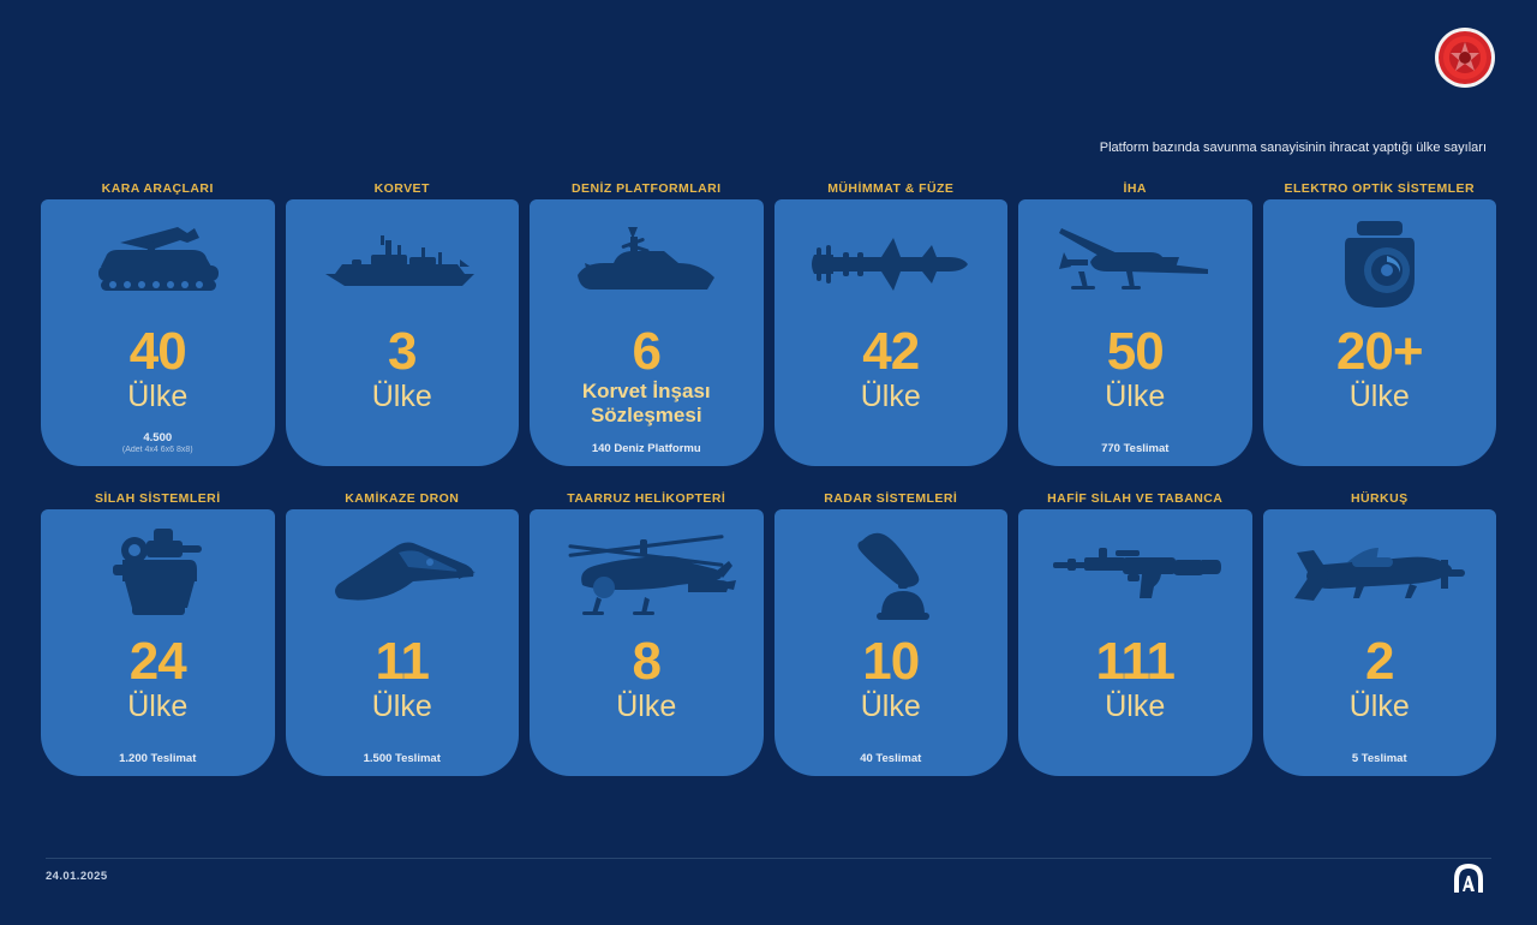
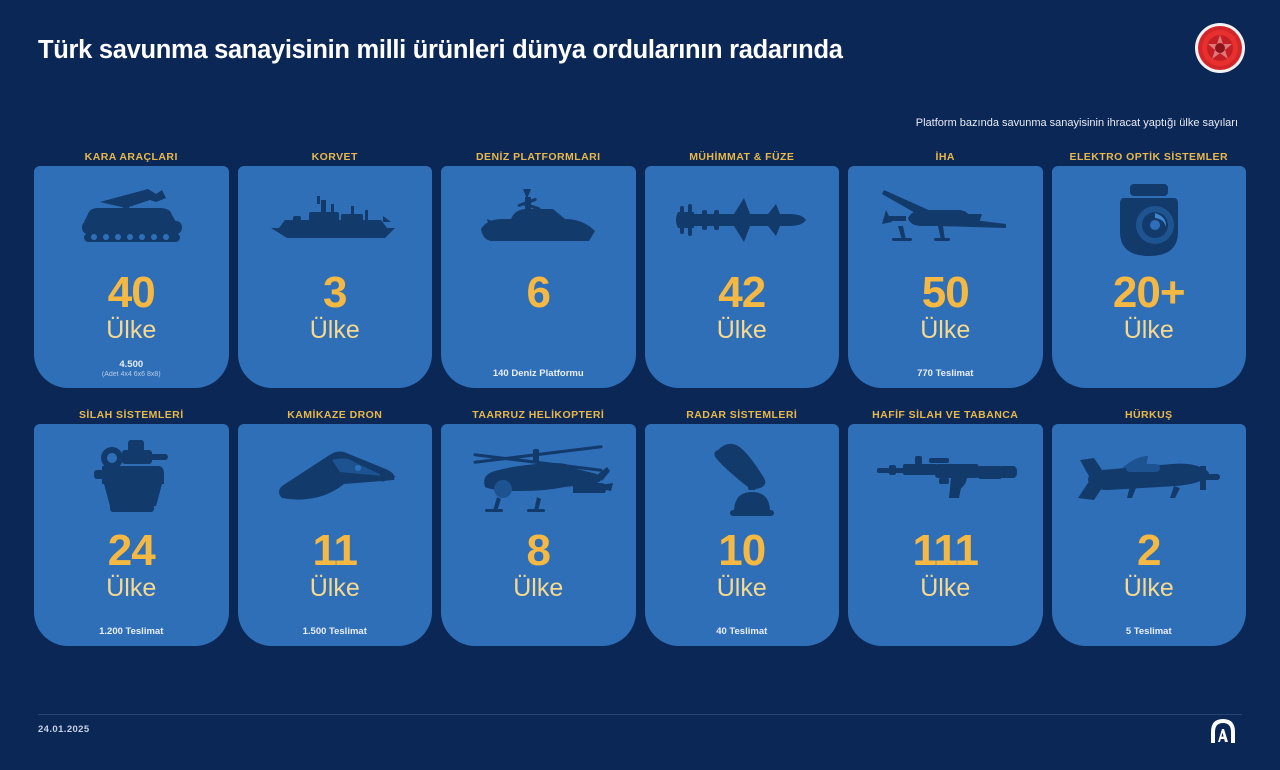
+ Türk savunma sanayisinin milli ürünleri dünya ordularının radarında
  Platform bazında savunma sanayisinin ihracat yaptığı ülke sayıları
  KARA ARAÇLARI
  40
  Ülke
  4.500
  KORVET
  3
  Ülke
  DENİZ PLATFORMLARI
  6
- Korvet İnşası Sözleşmesi
  140 Deniz Platformu
  MÜHİMMAT & FÜZE
  42
  Ülke
  İHA
  50
  Ülke
  770 Teslimat
  ELEKTRO OPTİK SİSTEMLER
  20+
  Ülke
  SİLAH SİSTEMLERİ
  24
  Ülke
  1.200 Teslimat
  KAMİKAZE DRON
  11
  Ülke
  1.500 Teslimat
  TAARRUZ HELİKOPTERİ
  8
  Ülke
  RADAR SİSTEMLERİ
  10
  Ülke
  40 Teslimat
  HAFİF SİLAH VE TABANCA
  111
  Ülke
  HÜRKUŞ
  2
  Ülke
  5 Teslimat
  24.01.2025
